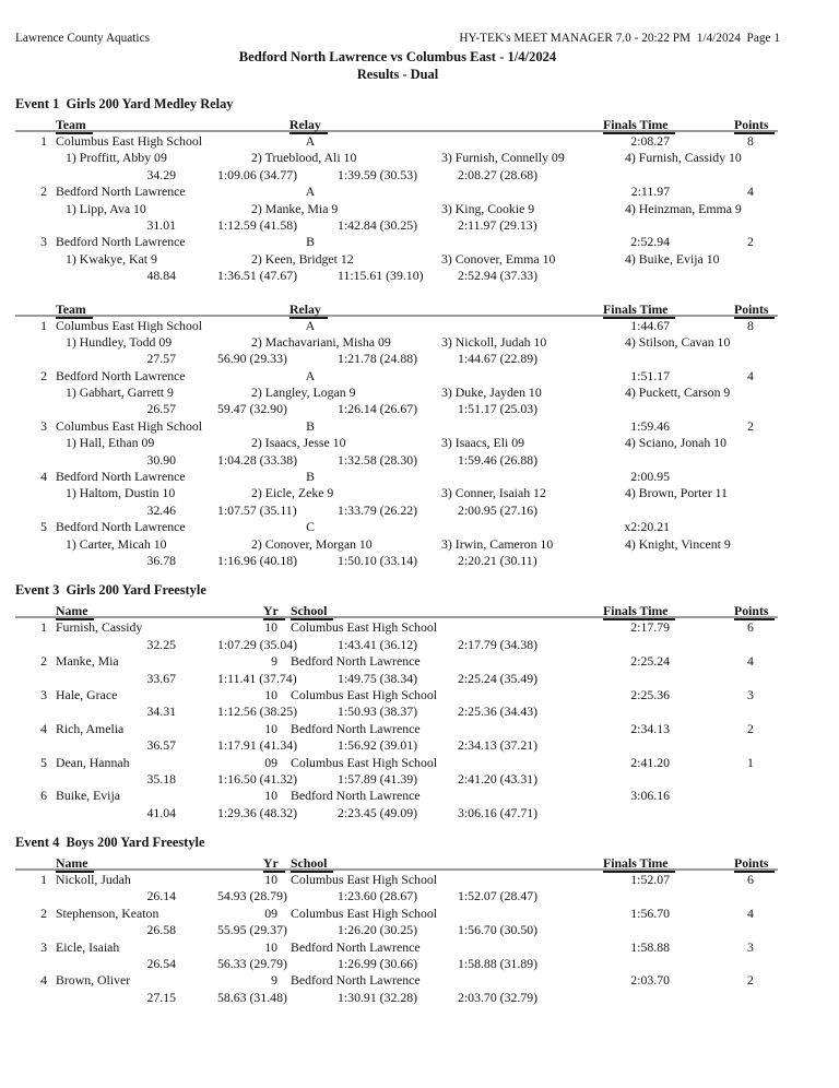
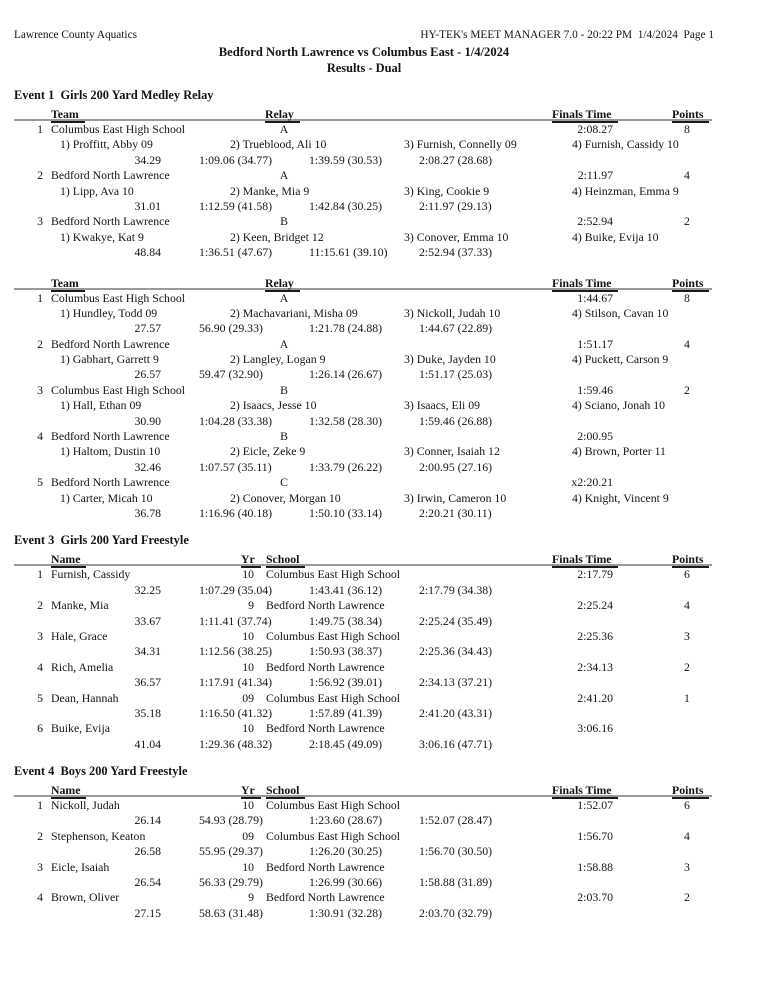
  Lawrence County Aquatics
  HY-TEK's MEET MANAGER 7.0 - 20:22 PM 1/4/2024 Page 1
  Bedford North Lawrence vs Columbus East - 1/4/2024
  Results - Dual
  Event 1 Girls 200 Yard Medley Relay
  Team
  Relay
  Finals Time
  Points
  1
  Columbus East High School
  A
  2:08.27
  8
  1) Proffitt, Abby 09
  2) Trueblood, Ali 10
  3) Furnish, Connelly 09
  4) Furnish, Cassidy 10
  34.29
  1:09.06 (34.77)
  1:39.59 (30.53)
  2:08.27 (28.68)
  2
  Bedford North Lawrence
  A
  2:11.97
  4
  1) Lipp, Ava 10
  2) Manke, Mia 9
  3) King, Cookie 9
  4) Heinzman, Emma 9
  31.01
  1:12.59 (41.58)
  1:42.84 (30.25)
  2:11.97 (29.13)
  3
  Bedford North Lawrence
  B
  2:52.94
  2
  1) Kwakye, Kat 9
  2) Keen, Bridget 12
  3) Conover, Emma 10
  4) Buike, Evija 10
  48.84
  1:36.51 (47.67)
  11:15.61 (39.10)
  2:52.94 (37.33)
  Team
  Relay
  Finals Time
  Points
  1
  Columbus East High School
  A
  1:44.67
  8
  1) Hundley, Todd 09
  2) Machavariani, Misha 09
  3) Nickoll, Judah 10
  4) Stilson, Cavan 10
  27.57
  56.90 (29.33)
  1:21.78 (24.88)
  1:44.67 (22.89)
  2
  Bedford North Lawrence
  A
  1:51.17
  4
  1) Gabhart, Garrett 9
  2) Langley, Logan 9
  3) Duke, Jayden 10
  4) Puckett, Carson 9
  26.57
  59.47 (32.90)
  1:26.14 (26.67)
  1:51.17 (25.03)
  3
  Columbus East High School
  B
  1:59.46
  2
  1) Hall, Ethan 09
  2) Isaacs, Jesse 10
  3) Isaacs, Eli 09
  4) Sciano, Jonah 10
  30.90
  1:04.28 (33.38)
  1:32.58 (28.30)
  1:59.46 (26.88)
  4
  Bedford North Lawrence
  B
  2:00.95
  1) Haltom, Dustin 10
  2) Eicle, Zeke 9
  3) Conner, Isaiah 12
  4) Brown, Porter 11
  32.46
  1:07.57 (35.11)
  1:33.79 (26.22)
  2:00.95 (27.16)
  5
  Bedford North Lawrence
  C
  x2:20.21
  1) Carter, Micah 10
  2) Conover, Morgan 10
  3) Irwin, Cameron 10
  4) Knight, Vincent 9
  36.78
  1:16.96 (40.18)
  1:50.10 (33.14)
  2:20.21 (30.11)
  Event 3 Girls 200 Yard Freestyle
  Name
  Yr
  School
  Finals Time
  Points
  1
  Furnish, Cassidy
  10
  Columbus East High School
  2:17.79
  6
  32.25
  1:07.29 (35.04)
  1:43.41 (36.12)
  2:17.79 (34.38)
  2
  Manke, Mia
  9
  Bedford North Lawrence
  2:25.24
  4
  33.67
  1:11.41 (37.74)
  1:49.75 (38.34)
  2:25.24 (35.49)
  3
  Hale, Grace
  10
  Columbus East High School
  2:25.36
  3
  34.31
  1:12.56 (38.25)
  1:50.93 (38.37)
  2:25.36 (34.43)
  4
  Rich, Amelia
  10
  Bedford North Lawrence
  2:34.13
  2
  36.57
  1:17.91 (41.34)
  1:56.92 (39.01)
  2:34.13 (37.21)
  5
  Dean, Hannah
  09
  Columbus East High School
  2:41.20
  1
  35.18
  1:16.50 (41.32)
  1:57.89 (41.39)
  2:41.20 (43.31)
  6
  Buike, Evija
  10
  Bedford North Lawrence
  3:06.16
  41.04
  1:29.36 (48.32)
- 2:23.45 (49.09)
+ 2:18.45 (49.09)
  3:06.16 (47.71)
  Event 4 Boys 200 Yard Freestyle
  Name
  Yr
  School
  Finals Time
  Points
  1
  Nickoll, Judah
  10
  Columbus East High School
  1:52.07
  6
  26.14
  54.93 (28.79)
  1:23.60 (28.67)
  1:52.07 (28.47)
  2
  Stephenson, Keaton
  09
  Columbus East High School
  1:56.70
  4
  26.58
  55.95 (29.37)
  1:26.20 (30.25)
  1:56.70 (30.50)
  3
  Eicle, Isaiah
  10
  Bedford North Lawrence
  1:58.88
  3
  26.54
  56.33 (29.79)
  1:26.99 (30.66)
  1:58.88 (31.89)
  4
  Brown, Oliver
  9
  Bedford North Lawrence
  2:03.70
  2
  27.15
  58.63 (31.48)
  1:30.91 (32.28)
  2:03.70 (32.79)
